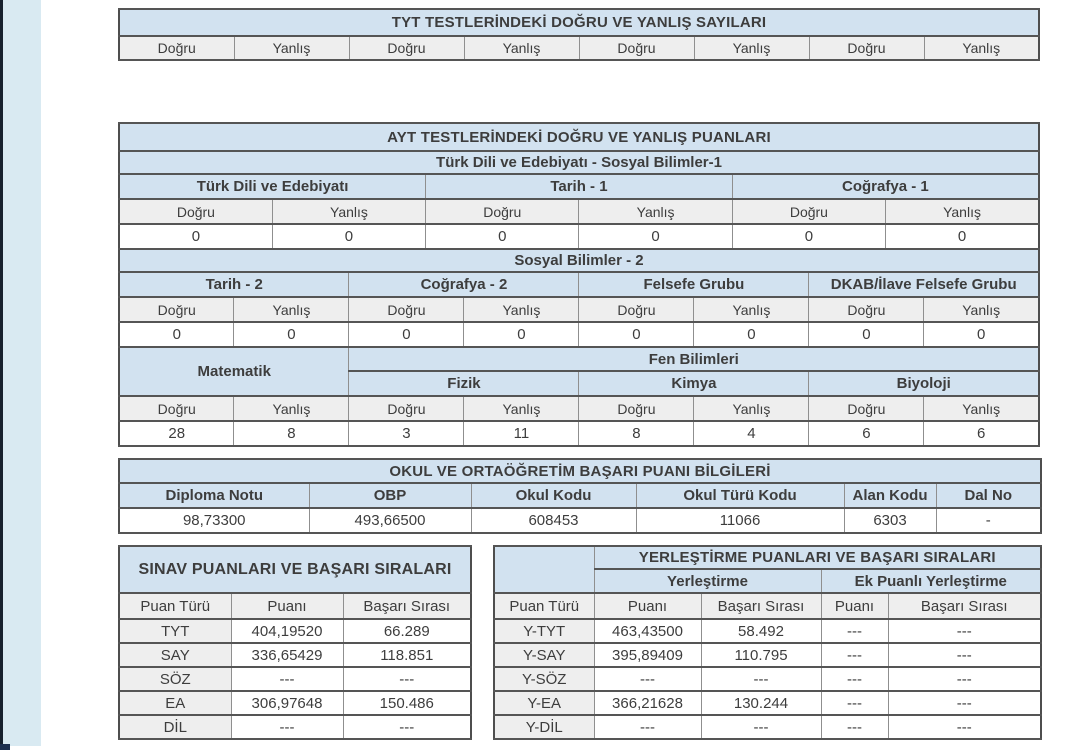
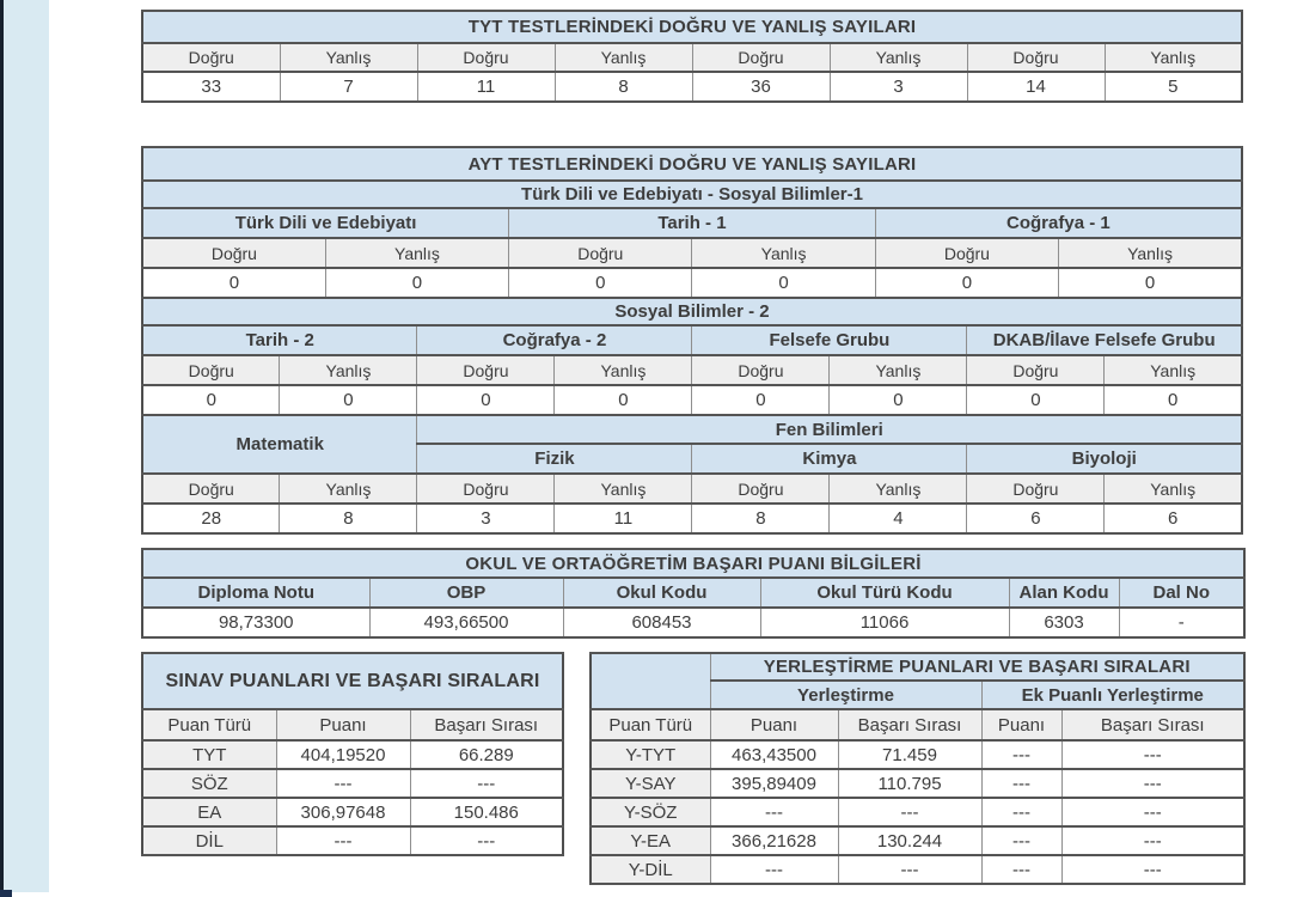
  TYT TESTLERİNDEKİ DOĞRU VE YANLIŞ SAYILARI
  Doğru	Yanlış	Doğru	Yanlış	Doğru	Yanlış	Doğru	Yanlış
+ 33	7	11	8	36	3	14	5
- AYT TESTLERİNDEKİ DOĞRU VE YANLIŞ PUANLARI
+ AYT TESTLERİNDEKİ DOĞRU VE YANLIŞ SAYILARI
  Türk Dili ve Edebiyatı - Sosyal Bilimler-1
  Türk Dili ve Edebiyatı	Tarih - 1	Coğrafya - 1
  Doğru	Yanlış	Doğru	Yanlış	Doğru	Yanlış
  0	0	0	0	0	0
  Sosyal Bilimler - 2
  Tarih - 2	Coğrafya - 2	Felsefe Grubu	DKAB/İlave Felsefe Grubu
  Doğru	Yanlış	Doğru	Yanlış	Doğru	Yanlış	Doğru	Yanlış
  0	0	0	0	0	0	0	0
  Matematik	Fen Bilimleri
  Fizik	Kimya	Biyoloji
  Doğru	Yanlış	Doğru	Yanlış	Doğru	Yanlış	Doğru	Yanlış
  28	8	3	11	8	4	6	6
  OKUL VE ORTAÖĞRETİM BAŞARI PUANI BİLGİLERİ
  Diploma Notu	OBP	Okul Kodu	Okul Türü Kodu	Alan Kodu	Dal No
  98,73300	493,66500	608453	11066	6303	-
  SINAV PUANLARI VE BAŞARI SIRALARI
  Puan Türü	Puanı	Başarı Sırası
  TYT	404,19520	66.289
- SAY	336,65429	118.851
  SÖZ	---	---
  EA	306,97648	150.486
  DİL	---	---
  	YERLEŞTİRME PUANLARI VE BAŞARI SIRALARI
  Yerleştirme	Ek Puanlı Yerleştirme
  Puan Türü	Puanı	Başarı Sırası	Puanı	Başarı Sırası
- Y-TYT	463,43500	58.492	---	---
+ Y-TYT	463,43500	71.459	---	---
  Y-SAY	395,89409	110.795	---	---
  Y-SÖZ	---	---	---	---
  Y-EA	366,21628	130.244	---	---
  Y-DİL	---	---	---	---
